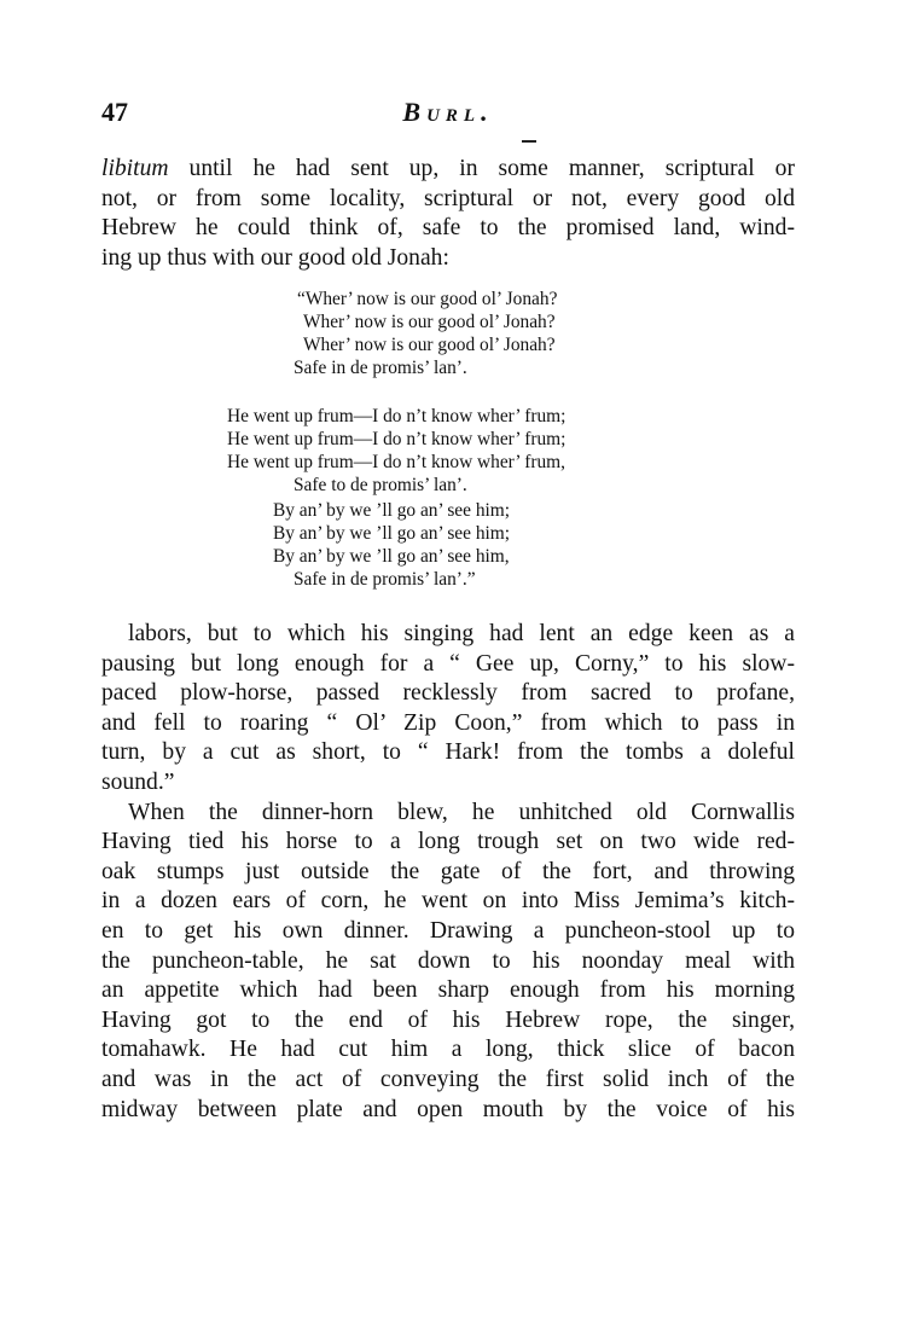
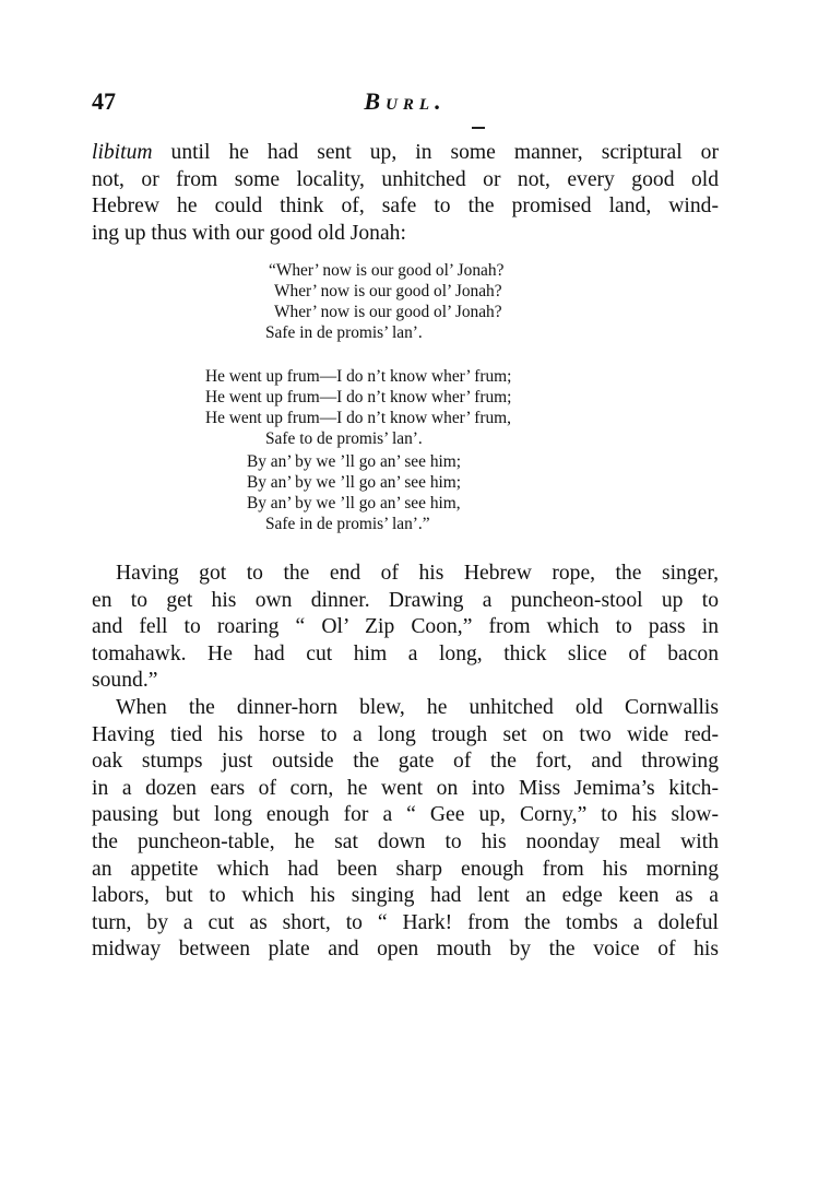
  47
  Burl.
  libitum until he had sent up, in some manner, scriptural or
- not, or from some locality, scriptural or not, every good old
+ not, or from some locality, unhitched or not, every good old
  Hebrew he could think of, safe to the promised land, wind-
  ing up thus with our good old Jonah:
  “Wher’ now is our good ol’ Jonah?
  Wher’ now is our good ol’ Jonah?
  Wher’ now is our good ol’ Jonah?
  Safe in de promis’ lan’.
  He went up frum—I do n’t know wher’ frum;
  He went up frum—I do n’t know wher’ frum;
  He went up frum—I do n’t know wher’ frum,
  Safe to de promis’ lan’.
  By an’ by we ’ll go an’ see him;
  By an’ by we ’ll go an’ see him;
  By an’ by we ’ll go an’ see him,
  Safe in de promis’ lan’.”
- labors, but to which his singing had lent an edge keen as a
+ Having got to the end of his Hebrew rope, the singer,
- pausing but long enough for a “ Gee up, Corny,” to his slow-
+ en to get his own dinner. Drawing a puncheon-stool up to
- paced plow-horse, passed recklessly from sacred to profane,
  and fell to roaring “ Ol’ Zip Coon,” from which to pass in
- turn, by a cut as short, to “ Hark! from the tombs a doleful
+ tomahawk. He had cut him a long, thick slice of bacon
  sound.”
  When the dinner-horn blew, he unhitched old Cornwallis
  Having tied his horse to a long trough set on two wide red-
  oak stumps just outside the gate of the fort, and throwing
  in a dozen ears of corn, he went on into Miss Jemima’s kitch-
- en to get his own dinner. Drawing a puncheon-stool up to
+ pausing but long enough for a “ Gee up, Corny,” to his slow-
  the puncheon-table, he sat down to his noonday meal with
  an appetite which had been sharp enough from his morning
- Having got to the end of his Hebrew rope, the singer,
+ labors, but to which his singing had lent an edge keen as a
- tomahawk. He had cut him a long, thick slice of bacon
+ turn, by a cut as short, to “ Hark! from the tombs a doleful
- and was in the act of conveying the first solid inch of the
  midway between plate and open mouth by the voice of his
